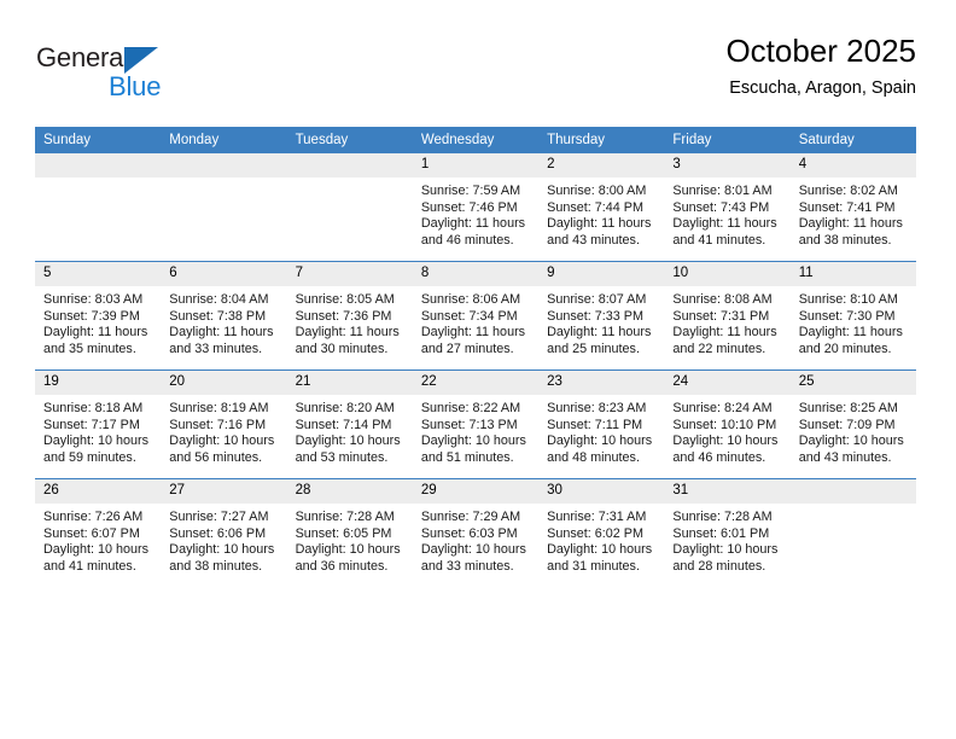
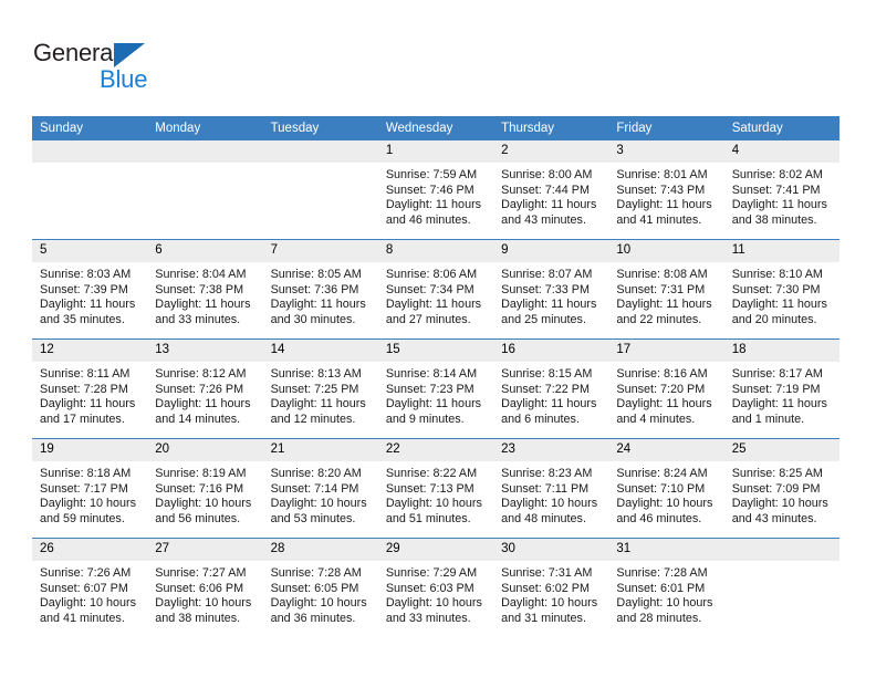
  General
  Blue
- October 2025
- Escucha, Aragon, Spain
  Sunday	Monday	Tuesday	Wednesday	Thursday	Friday	Saturday
  			1 Sunrise: 7:59 AM Sunset: 7:46 PM Daylight: 11 hours and 46 minutes.	2 Sunrise: 8:00 AM Sunset: 7:44 PM Daylight: 11 hours and 43 minutes.	3 Sunrise: 8:01 AM Sunset: 7:43 PM Daylight: 11 hours and 41 minutes.	4 Sunrise: 8:02 AM Sunset: 7:41 PM Daylight: 11 hours and 38 minutes.
  5 Sunrise: 8:03 AM Sunset: 7:39 PM Daylight: 11 hours and 35 minutes.	6 Sunrise: 8:04 AM Sunset: 7:38 PM Daylight: 11 hours and 33 minutes.	7 Sunrise: 8:05 AM Sunset: 7:36 PM Daylight: 11 hours and 30 minutes.	8 Sunrise: 8:06 AM Sunset: 7:34 PM Daylight: 11 hours and 27 minutes.	9 Sunrise: 8:07 AM Sunset: 7:33 PM Daylight: 11 hours and 25 minutes.	10 Sunrise: 8:08 AM Sunset: 7:31 PM Daylight: 11 hours and 22 minutes.	11 Sunrise: 8:10 AM Sunset: 7:30 PM Daylight: 11 hours and 20 minutes.
+ 12 Sunrise: 8:11 AM Sunset: 7:28 PM Daylight: 11 hours and 17 minutes.	13 Sunrise: 8:12 AM Sunset: 7:26 PM Daylight: 11 hours and 14 minutes.	14 Sunrise: 8:13 AM Sunset: 7:25 PM Daylight: 11 hours and 12 minutes.	15 Sunrise: 8:14 AM Sunset: 7:23 PM Daylight: 11 hours and 9 minutes.	16 Sunrise: 8:15 AM Sunset: 7:22 PM Daylight: 11 hours and 6 minutes.	17 Sunrise: 8:16 AM Sunset: 7:20 PM Daylight: 11 hours and 4 minutes.	18 Sunrise: 8:17 AM Sunset: 7:19 PM Daylight: 11 hours and 1 minute.
- 19 Sunrise: 8:18 AM Sunset: 7:17 PM Daylight: 10 hours and 59 minutes.	20 Sunrise: 8:19 AM Sunset: 7:16 PM Daylight: 10 hours and 56 minutes.	21 Sunrise: 8:20 AM Sunset: 7:14 PM Daylight: 10 hours and 53 minutes.	22 Sunrise: 8:22 AM Sunset: 7:13 PM Daylight: 10 hours and 51 minutes.	23 Sunrise: 8:23 AM Sunset: 7:11 PM Daylight: 10 hours and 48 minutes.	24 Sunrise: 8:24 AM Sunset: 10:10 PM Daylight: 10 hours and 46 minutes.	25 Sunrise: 8:25 AM Sunset: 7:09 PM Daylight: 10 hours and 43 minutes.
+ 19 Sunrise: 8:18 AM Sunset: 7:17 PM Daylight: 10 hours and 59 minutes.	20 Sunrise: 8:19 AM Sunset: 7:16 PM Daylight: 10 hours and 56 minutes.	21 Sunrise: 8:20 AM Sunset: 7:14 PM Daylight: 10 hours and 53 minutes.	22 Sunrise: 8:22 AM Sunset: 7:13 PM Daylight: 10 hours and 51 minutes.	23 Sunrise: 8:23 AM Sunset: 7:11 PM Daylight: 10 hours and 48 minutes.	24 Sunrise: 8:24 AM Sunset: 7:10 PM Daylight: 10 hours and 46 minutes.	25 Sunrise: 8:25 AM Sunset: 7:09 PM Daylight: 10 hours and 43 minutes.
  26 Sunrise: 7:26 AM Sunset: 6:07 PM Daylight: 10 hours and 41 minutes.	27 Sunrise: 7:27 AM Sunset: 6:06 PM Daylight: 10 hours and 38 minutes.	28 Sunrise: 7:28 AM Sunset: 6:05 PM Daylight: 10 hours and 36 minutes.	29 Sunrise: 7:29 AM Sunset: 6:03 PM Daylight: 10 hours and 33 minutes.	30 Sunrise: 7:31 AM Sunset: 6:02 PM Daylight: 10 hours and 31 minutes.	31 Sunrise: 7:28 AM Sunset: 6:01 PM Daylight: 10 hours and 28 minutes.
